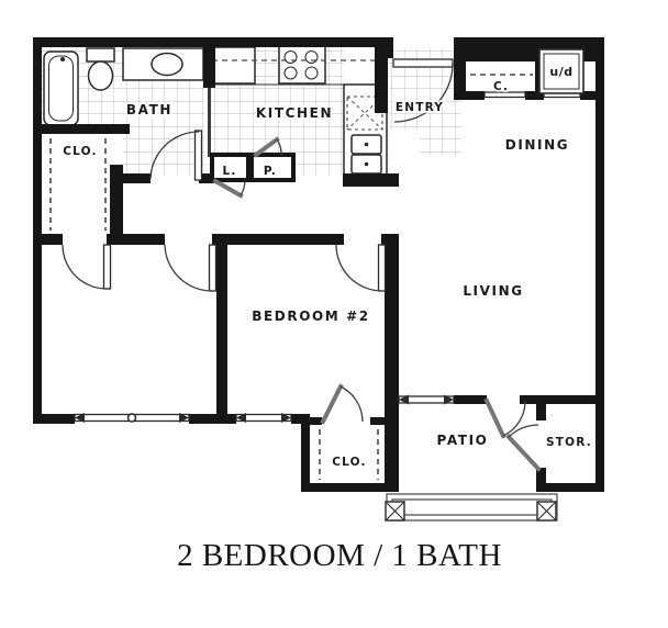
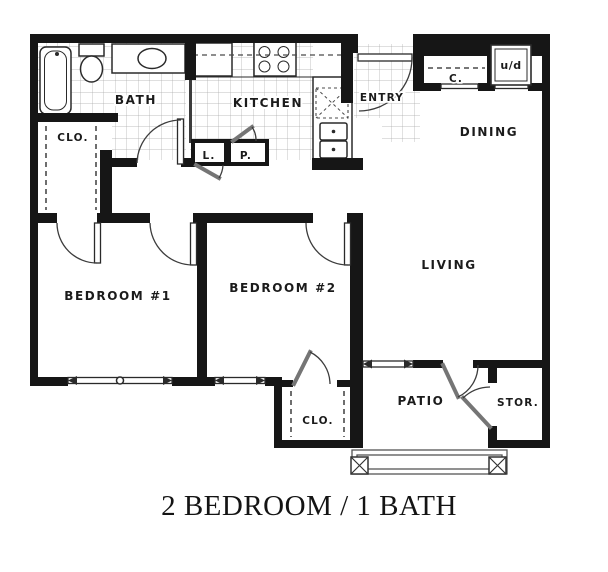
  BATH
  KITCHEN
  ENTRY
  DINING
  LIVING
+ BEDROOM #1
  BEDROOM #2
  CLO.
  CLO.
  PATIO
  STOR.
  L.
  P.
  C.
  u/d
  2 BEDROOM / 1 BATH
